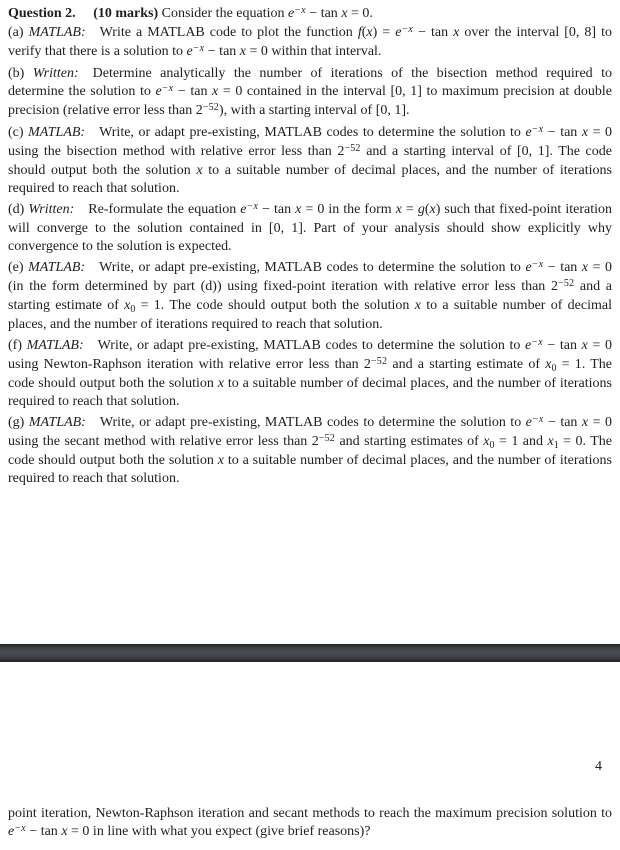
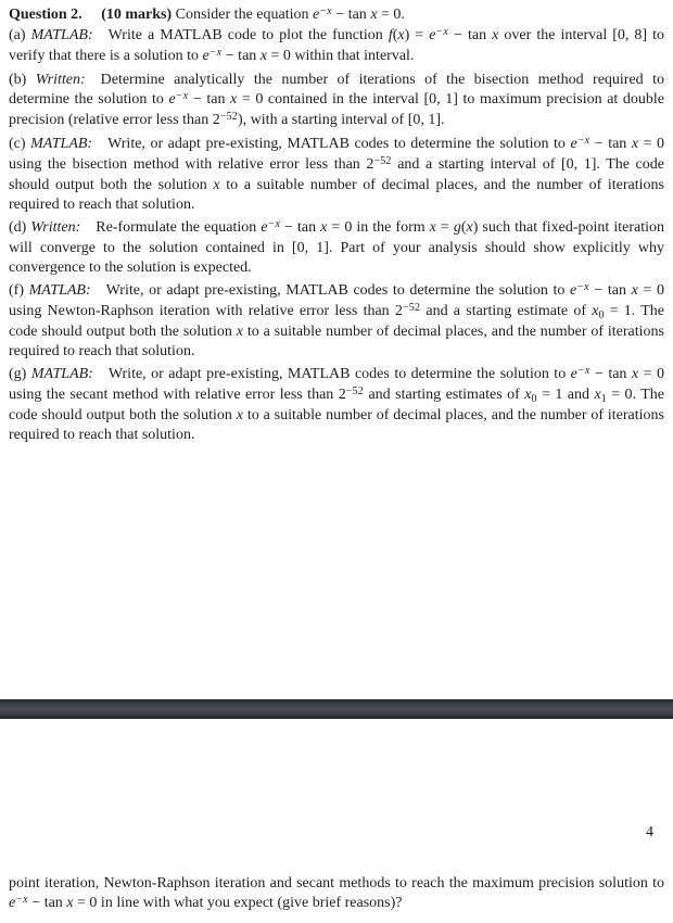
  Question 2. (10 marks) Consider the equation e−x − tan x = 0.
  (a) MATLAB: Write a MATLAB code to plot the function f(x) = e−x − tan x over the interval [0, 8] to verify that there is a solution to e−x − tan x = 0 within that interval.
  (b) Written: Determine analytically the number of iterations of the bisection method required to determine the solution to e−x − tan x = 0 contained in the interval [0, 1] to maximum precision at double precision (relative error less than 2−52), with a starting interval of [0, 1].
  (c) MATLAB: Write, or adapt pre-existing, MATLAB codes to determine the solution to e−x − tan x = 0 using the bisection method with relative error less than 2−52 and a starting interval of [0, 1]. The code should output both the solution x to a suitable number of decimal places, and the number of iterations required to reach that solution.
  (d) Written: Re-formulate the equation e−x − tan x = 0 in the form x = g(x) such that fixed-point iteration will converge to the solution contained in [0, 1]. Part of your analysis should show explicitly why convergence to the solution is expected.
- (e) MATLAB: Write, or adapt pre-existing, MATLAB codes to determine the solution to e−x − tan x = 0 (in the form determined by part (d)) using fixed-point iteration with relative error less than 2−52 and a starting estimate of x0 = 1. The code should output both the solution x to a suitable number of decimal places, and the number of iterations required to reach that solution.
  (f) MATLAB: Write, or adapt pre-existing, MATLAB codes to determine the solution to e−x − tan x = 0 using Newton-Raphson iteration with relative error less than 2−52 and a starting estimate of x0 = 1. The code should output both the solution x to a suitable number of decimal places, and the number of iterations required to reach that solution.
  (g) MATLAB: Write, or adapt pre-existing, MATLAB codes to determine the solution to e−x − tan x = 0 using the secant method with relative error less than 2−52 and starting estimates of x0 = 1 and x1 = 0. The code should output both the solution x to a suitable number of decimal places, and the number of iterations required to reach that solution.
  4
  point iteration, Newton-Raphson iteration and secant methods to reach the maximum preci­sion solution to e−x − tan x = 0 in line with what you expect (give brief reasons)?
